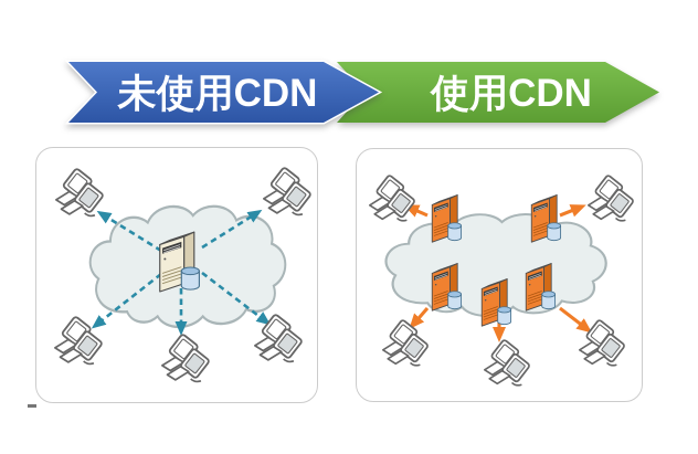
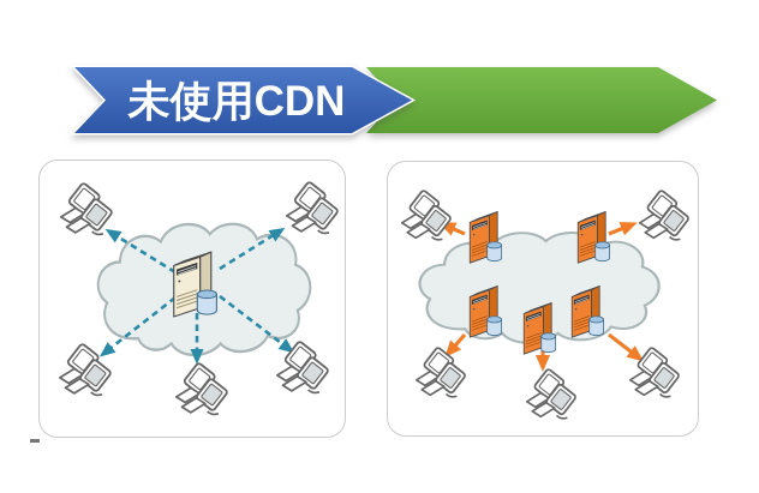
  未使用CDN
- 使用CDN
